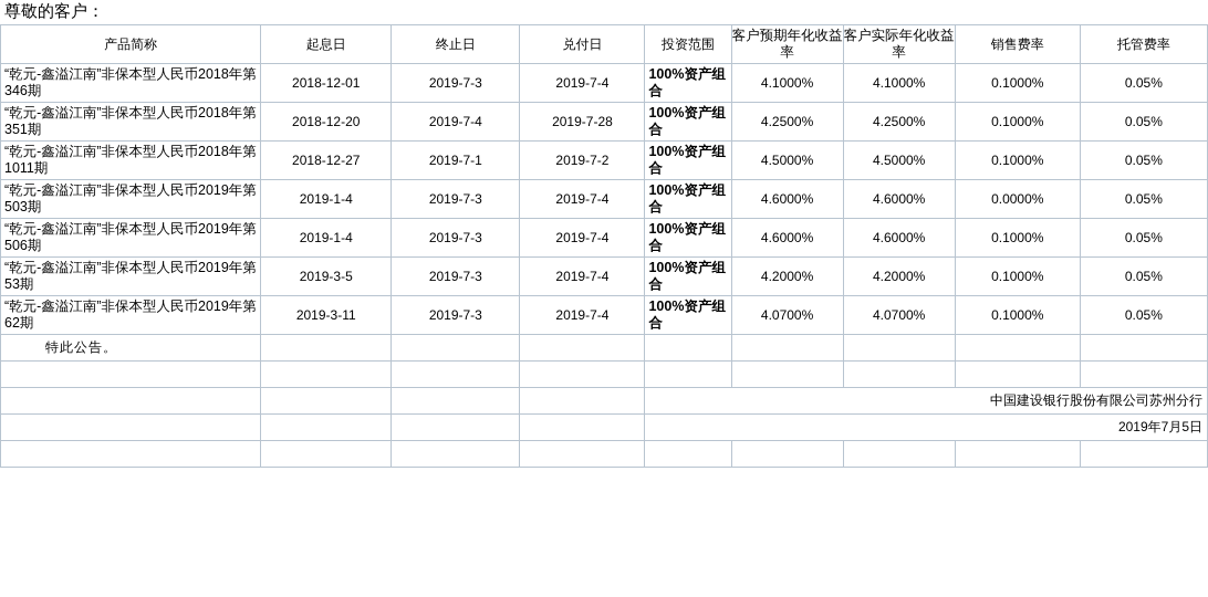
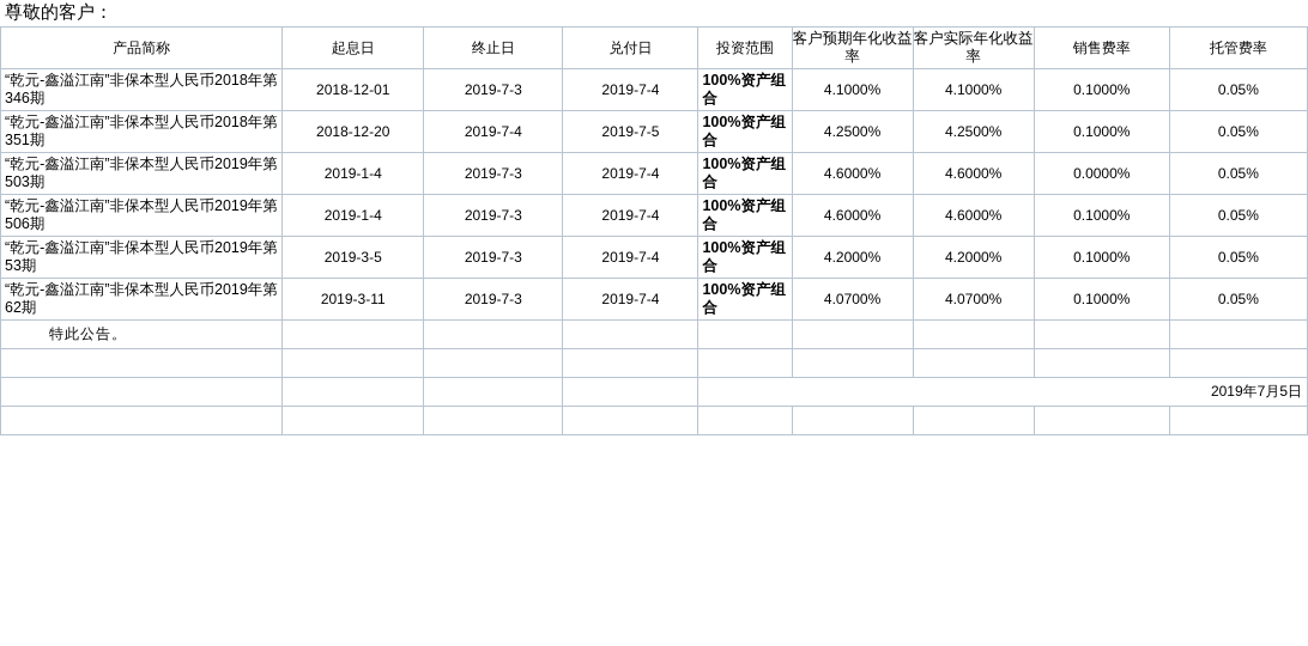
  尊敬的客户：
  产品简称	起息日	终止日	兑付日	投资范围	客户预期年化收益率	客户实际年化收益率	销售费率	托管费率
  “乾元-鑫溢江南”非保本型人民币2018年第346期	2018-12-01	2019-7-3	2019-7-4	100%资产组合	4.1000%	4.1000%	0.1000%	0.05%
- “乾元-鑫溢江南”非保本型人民币2018年第351期	2018-12-20	2019-7-4	2019-7-28	100%资产组合	4.2500%	4.2500%	0.1000%	0.05%
+ “乾元-鑫溢江南”非保本型人民币2018年第351期	2018-12-20	2019-7-4	2019-7-5	100%资产组合	4.2500%	4.2500%	0.1000%	0.05%
- “乾元-鑫溢江南”非保本型人民币2018年第1011期	2018-12-27	2019-7-1	2019-7-2	100%资产组合	4.5000%	4.5000%	0.1000%	0.05%
  “乾元-鑫溢江南”非保本型人民币2019年第503期	2019-1-4	2019-7-3	2019-7-4	100%资产组合	4.6000%	4.6000%	0.0000%	0.05%
  “乾元-鑫溢江南”非保本型人民币2019年第506期	2019-1-4	2019-7-3	2019-7-4	100%资产组合	4.6000%	4.6000%	0.1000%	0.05%
  “乾元-鑫溢江南”非保本型人民币2019年第53期	2019-3-5	2019-7-3	2019-7-4	100%资产组合	4.2000%	4.2000%	0.1000%	0.05%
  “乾元-鑫溢江南”非保本型人民币2019年第62期	2019-3-11	2019-7-3	2019-7-4	100%资产组合	4.0700%	4.0700%	0.1000%	0.05%
  特此公告。
- 				中国建设银行股份有限公司苏州分行
  				2019年7月5日
